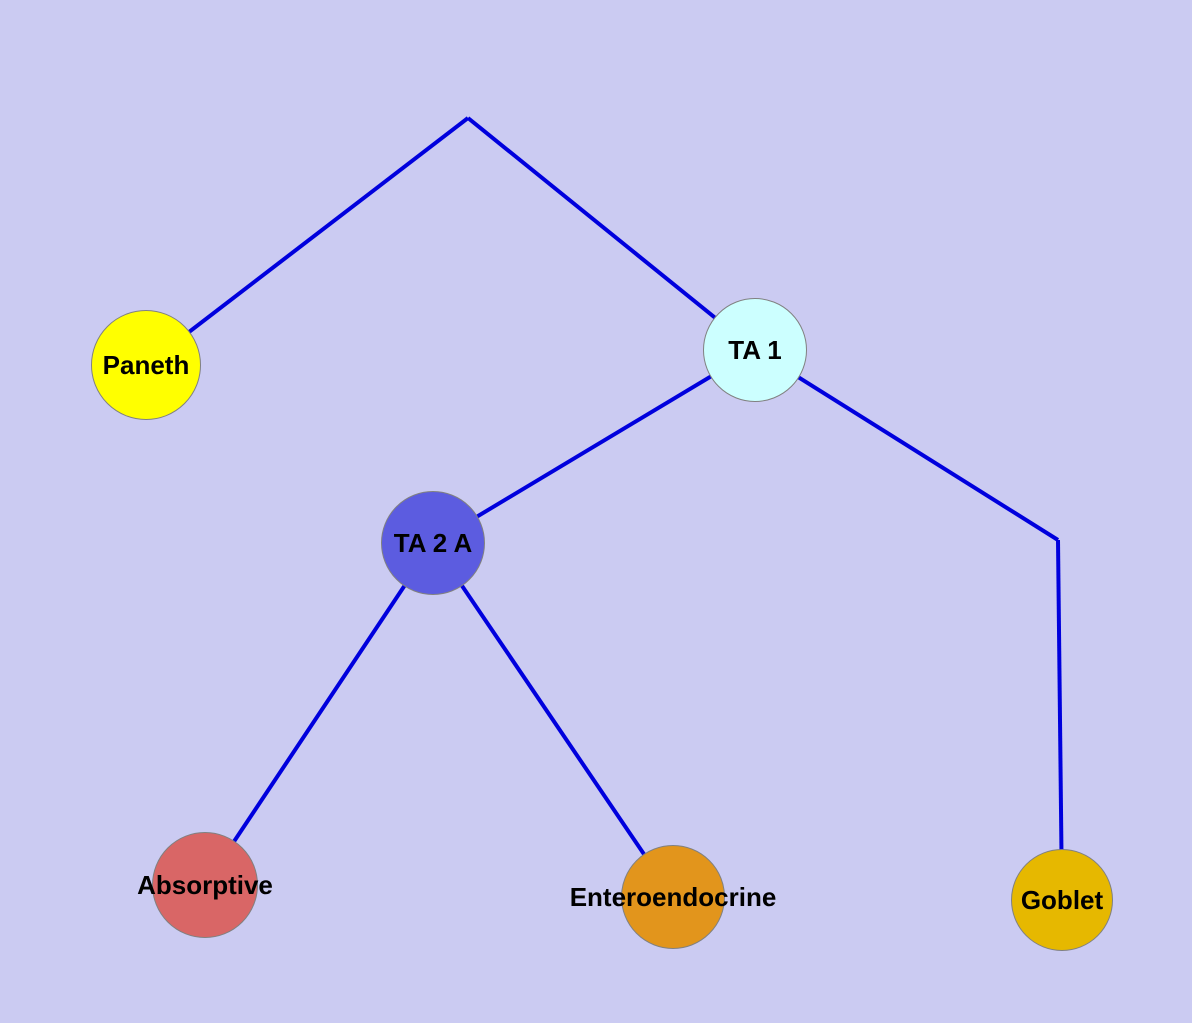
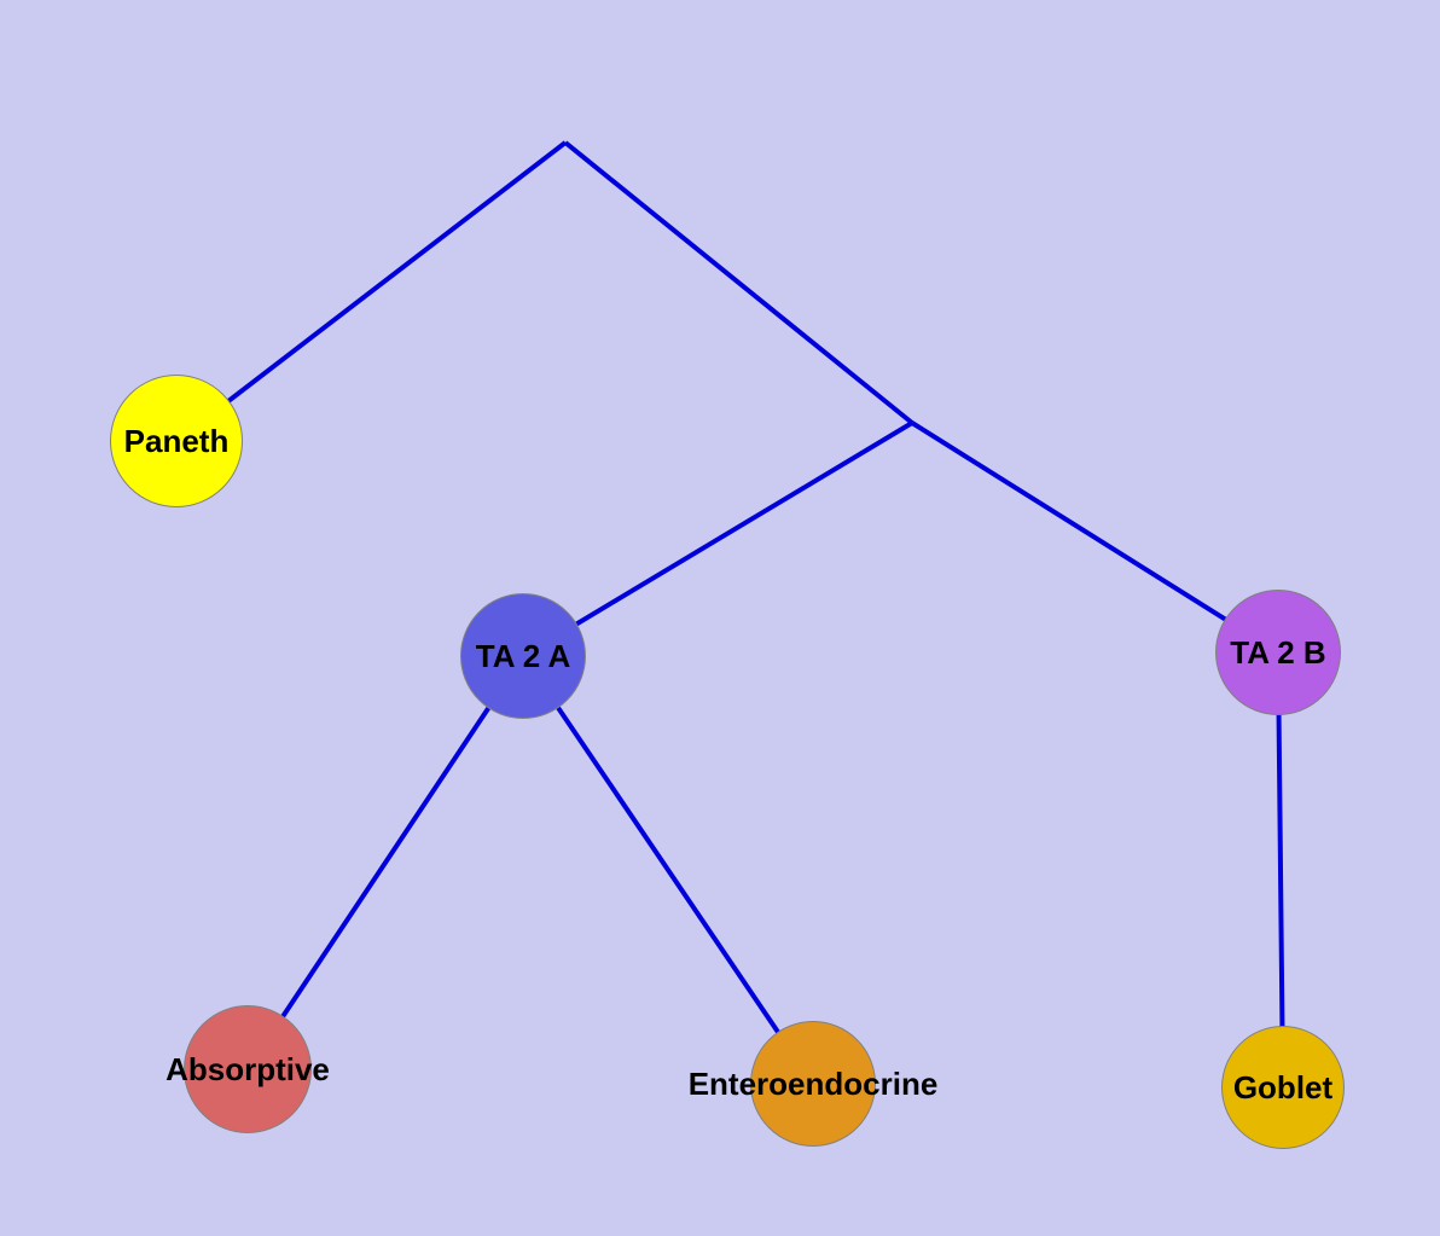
  Paneth
- TA 1
  TA 2 A
+ TA 2 B
  Absorptive
  Enteroendocrine
  Goblet
